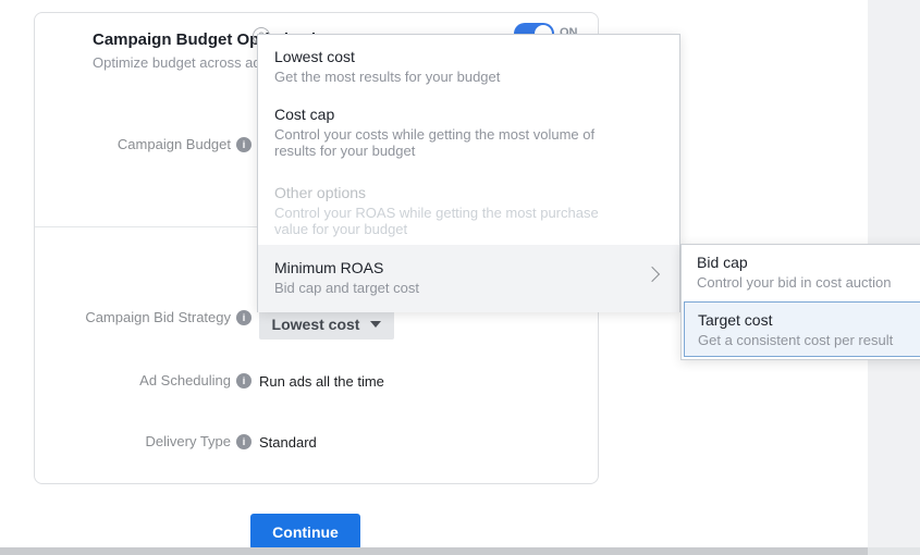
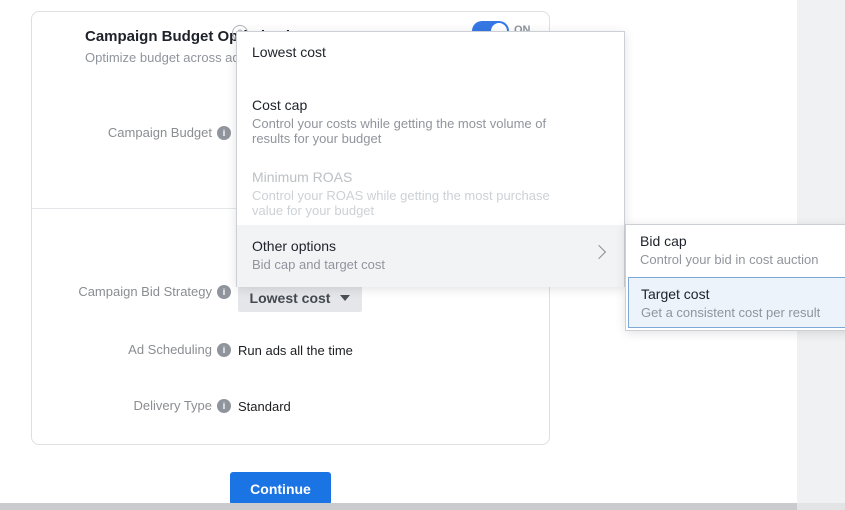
  Optimize budget across a
  ON
  Campaign Budget
  Campaign Bid Strategy
  Lowest cost
  Ad Scheduling
  Run ads all the time
  Delivery Type
  Standard
  Lowest cost
- Get the most results for your budget
  Cost cap
  Control your costs while getting the most volume of
  results for your budget
- Other options
+ Minimum ROAS
  Control your ROAS while getting the most purchase
  value for your budget
- Minimum ROAS
+ Other options
  Bid cap and target cost
  Bid cap
  Control your bid in cost auction
  Target cost
  Get a consistent cost per result
  Continue
